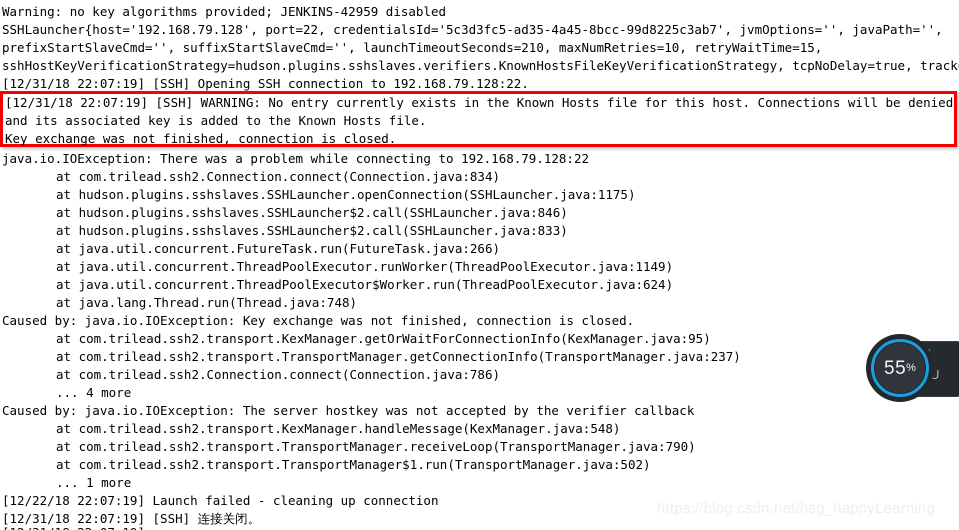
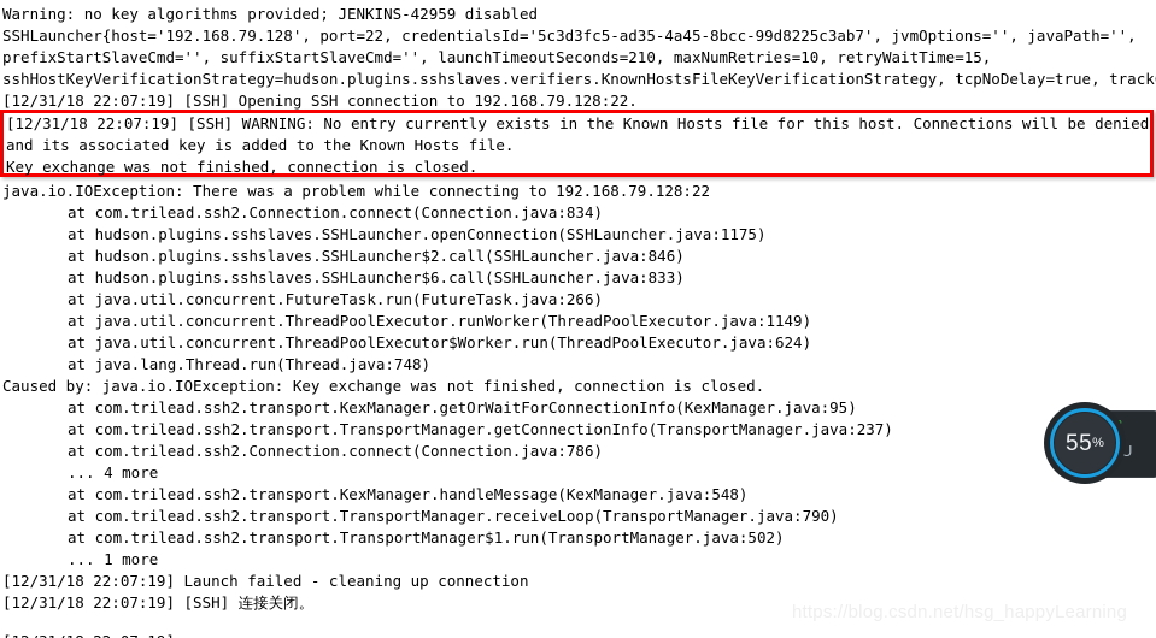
  Warning: no key algorithms provided; JENKINS-42959 disabled
  SSHLauncher{host='192.168.79.128', port=22, credentialsId='5c3d3fc5-ad35-4a45-8bcc-99d8225c3ab7', jvmOptions='', javaPath='',
  prefixStartSlaveCmd='', suffixStartSlaveCmd='', launchTimeoutSeconds=210, maxNumRetries=10, retryWaitTime=15,
  sshHostKeyVerificationStrategy=hudson.plugins.sshslaves.verifiers.KnownHostsFileKeyVerificationStrategy, tcpNoDelay=true, track
  [12/31/18 22:07:19] [SSH] Opening SSH connection to 192.168.79.128:22.
  [12/31/18 22:07:19] [SSH] WARNING: No entry currently exists in the Known Hosts file for this host. Connections will be denied
  and its associated key is added to the Known Hosts file.
  Key exchange was not finished, connection is closed.
  java.io.IOException: There was a problem while connecting to 192.168.79.128:22
  at com.trilead.ssh2.Connection.connect(Connection.java:834)
  at hudson.plugins.sshslaves.SSHLauncher.openConnection(SSHLauncher.java:1175)
  at hudson.plugins.sshslaves.SSHLauncher$2.call(SSHLauncher.java:846)
- at hudson.plugins.sshslaves.SSHLauncher$2.call(SSHLauncher.java:833)
+ at hudson.plugins.sshslaves.SSHLauncher$6.call(SSHLauncher.java:833)
  at java.util.concurrent.FutureTask.run(FutureTask.java:266)
  at java.util.concurrent.ThreadPoolExecutor.runWorker(ThreadPoolExecutor.java:1149)
  at java.util.concurrent.ThreadPoolExecutor$Worker.run(ThreadPoolExecutor.java:624)
  at java.lang.Thread.run(Thread.java:748)
  Caused by: java.io.IOException: Key exchange was not finished, connection is closed.
  at com.trilead.ssh2.transport.KexManager.getOrWaitForConnectionInfo(KexManager.java:95)
  at com.trilead.ssh2.transport.TransportManager.getConnectionInfo(TransportManager.java:237)
  at com.trilead.ssh2.Connection.connect(Connection.java:786)
  ... 4 more
- Caused by: java.io.IOException: The server hostkey was not accepted by the verifier callback
  at com.trilead.ssh2.transport.KexManager.handleMessage(KexManager.java:548)
  at com.trilead.ssh2.transport.TransportManager.receiveLoop(TransportManager.java:790)
  at com.trilead.ssh2.transport.TransportManager$1.run(TransportManager.java:502)
  ... 1 more
- [12/22/18 22:07:19] Launch failed - cleaning up connection
+ [12/31/18 22:07:19] Launch failed - cleaning up connection
  [12/31/18 22:07:19] [SSH] 连接关闭。
  55
  %
